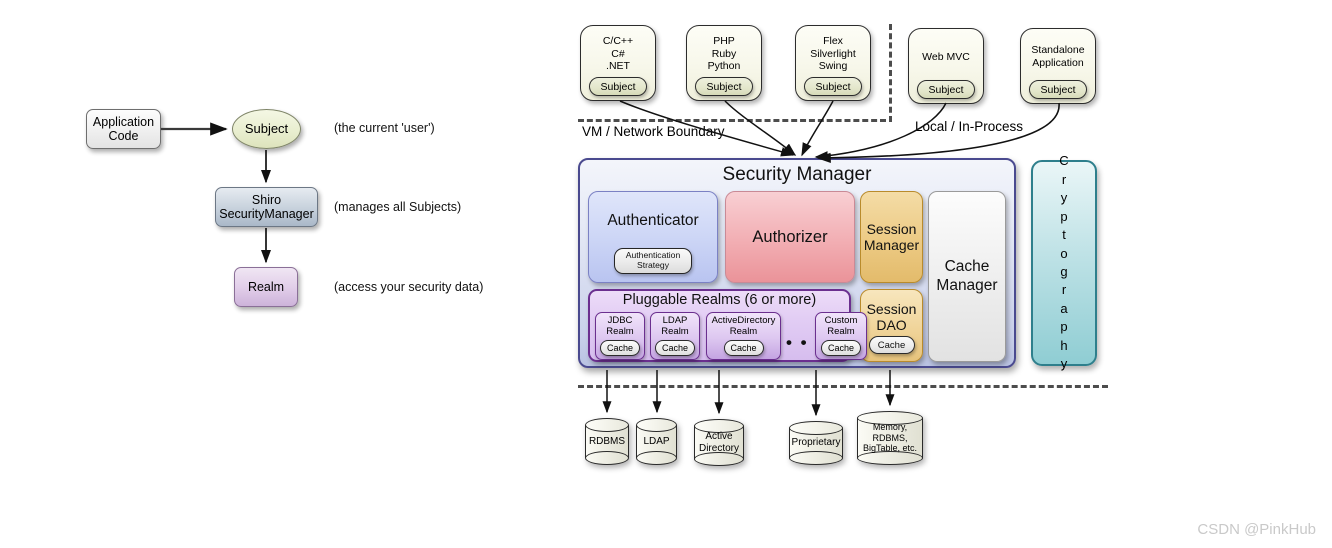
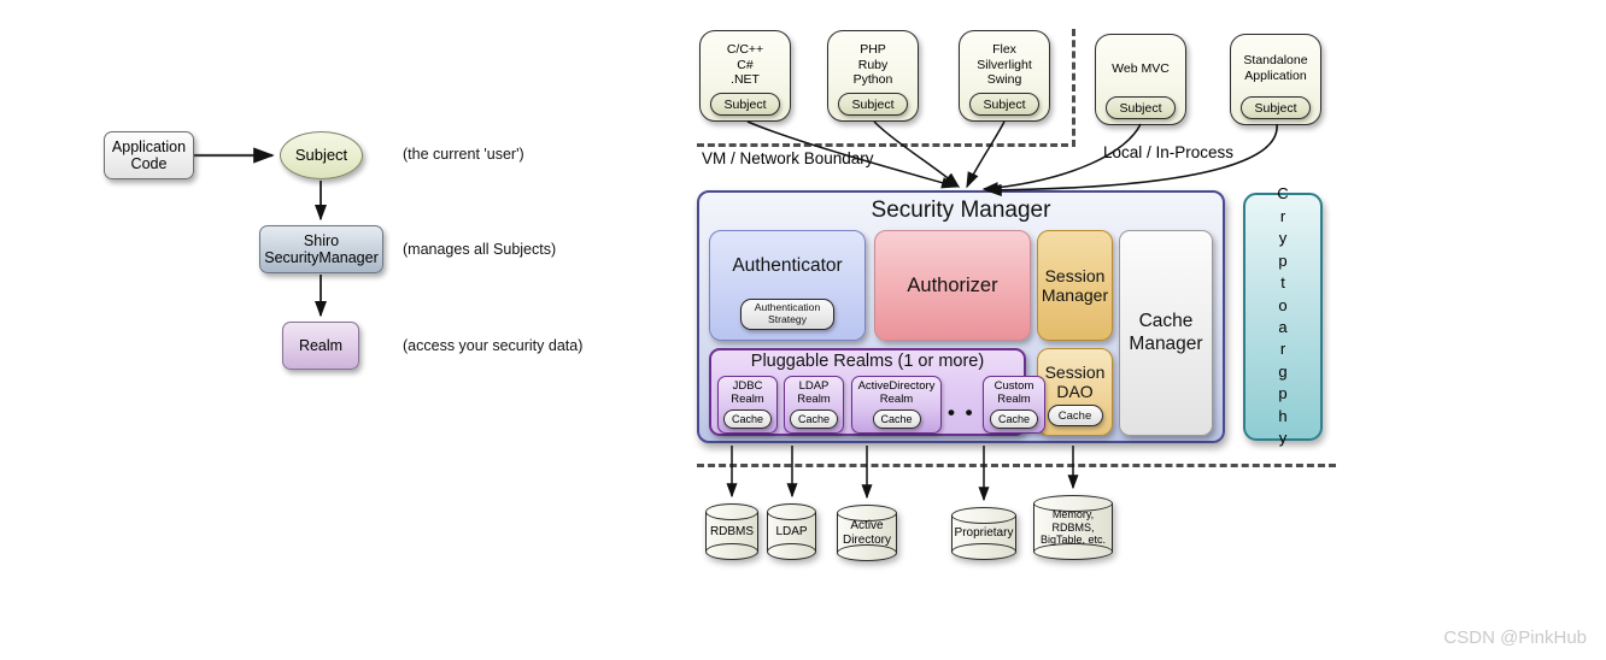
  Application
  Code
  Subject
  Shiro
  SecurityManager
  Realm
  (the current 'user')
  (manages all Subjects)
  (access your security data)
  C/C++
  C#
  .NET
  Subject
  PHP
  Ruby
  Python
  Subject
  Flex
  Silverlight
  Swing
  Subject
  Web MVC
  Subject
  Standalone
  Application
  Subject
  VM / Network Boundry
  Local / In-Process
  Security Manager
  Authenticator
  Authentication
  Strategy
  Authorizer
  Session
  Manager
  Session
  DAO
  Cache
  Cache
  Manager
- Pluggable Realms (6 or more)
+ Pluggable Realms (1 or more)
  JDBC
  Realm
  Cache
  LDAP
  Realm
  Cache
  ActiveDirectory
  Realm
  Cache
  Custom
  Realm
  Cache
  C
  r
  y
  p
  t
  o
- g
+ a
  r
- a
+ g
  p
  h
  y
  RDBMS
  LDAP
  Active
  Directory
  Proprietary
  Memory,
  RDBMS,
  BigTable, etc.
  CSDN @PinkHub
